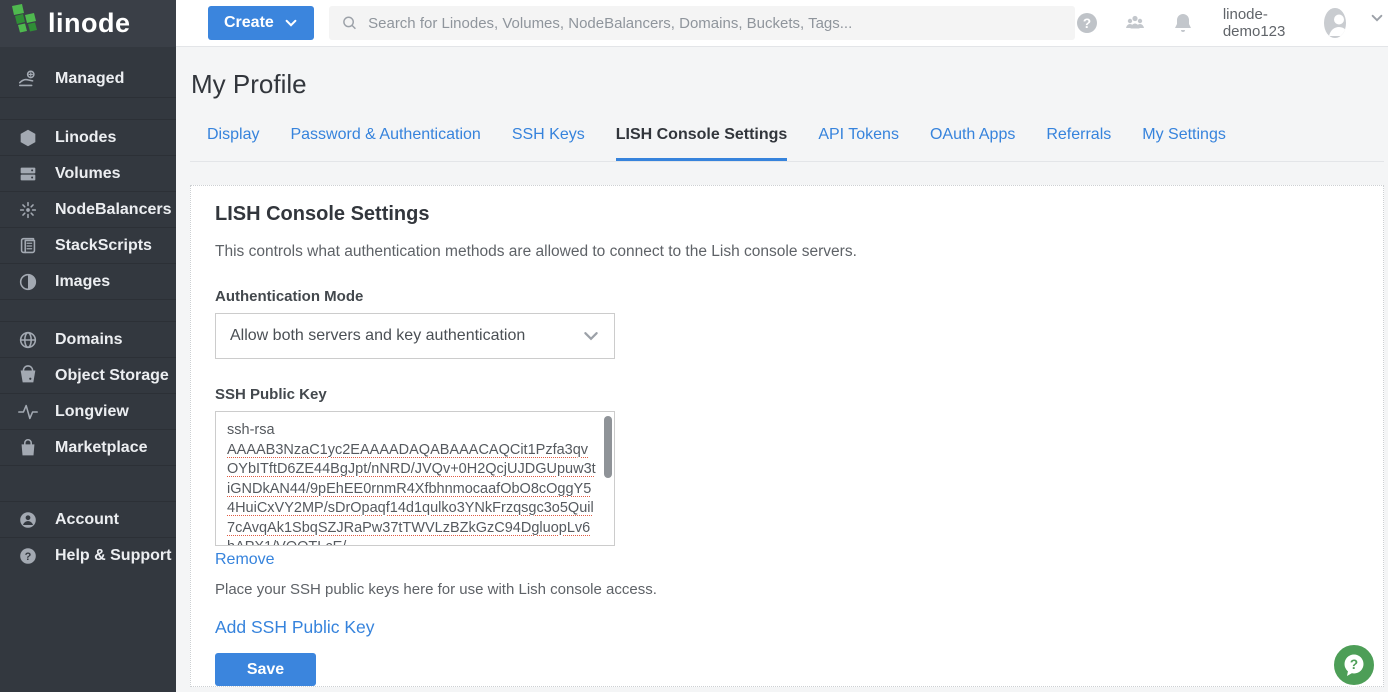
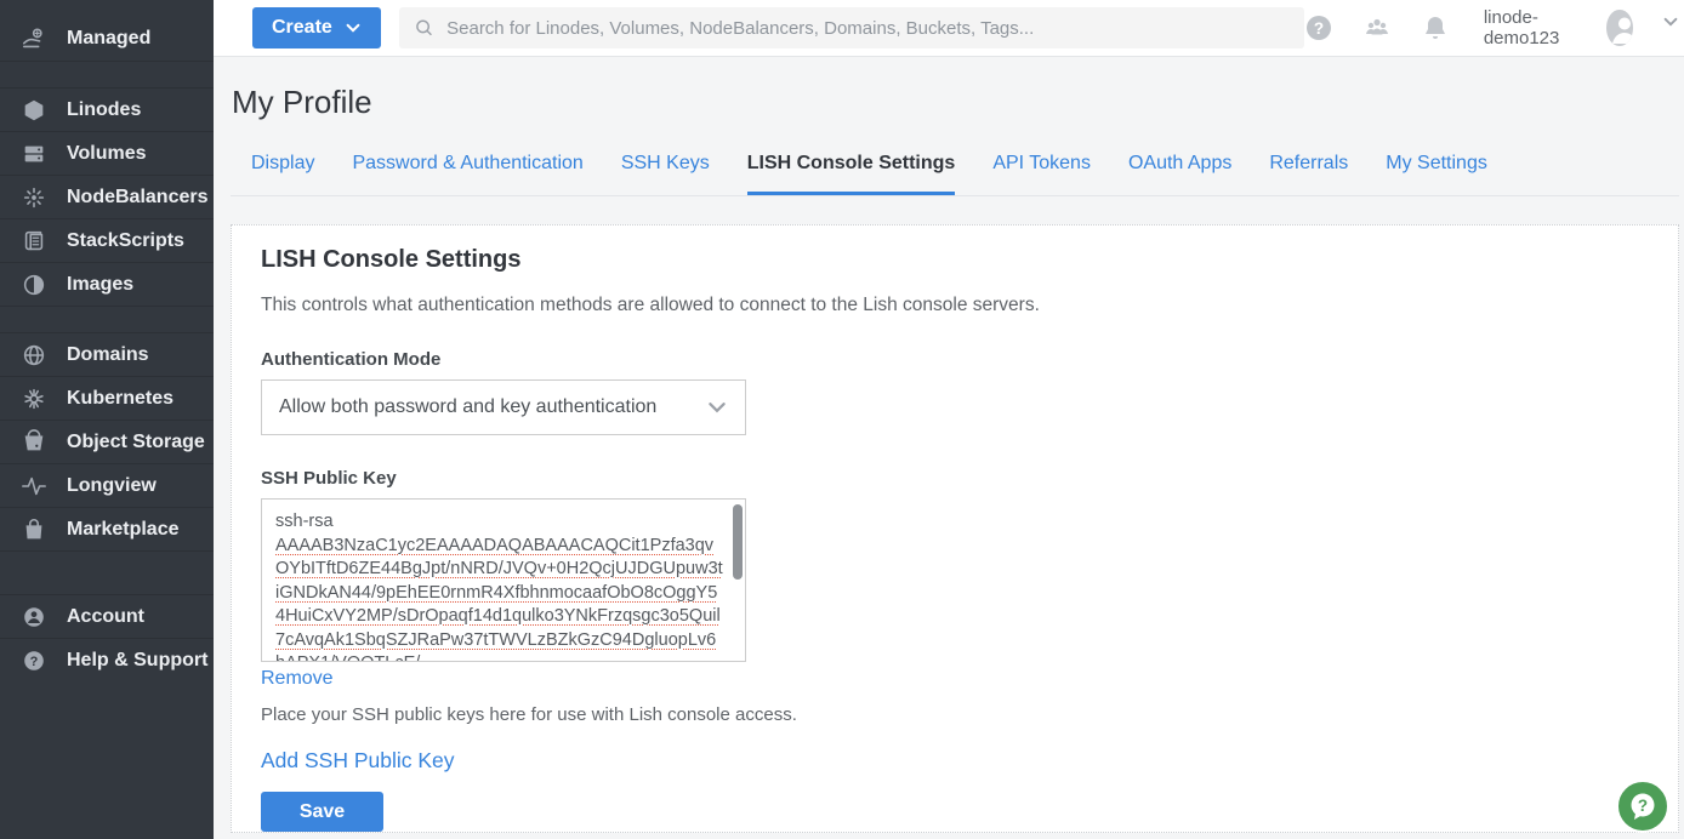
- linode
  Managed
  Linodes
  Volumes
  NodeBalancers
  StackScripts
  Images
  Domains
+ Kubernetes
  Object Storage
  Longview
  Marketplace
  Account
  ?
  Help & Support
  Create
  Search for Linodes, Volumes, NodeBalancers, Domains, Buckets, Tags...
  ?
  linode-demo123
  My Profile
  Display
  Password & Authentication
  SSH Keys
  LISH Console Settings
  API Tokens
  OAuth Apps
  Referrals
  My Settings
  LISH Console Settings
  This controls what authentication methods are allowed to connect to the Lish console servers.
  Authentication Mode
- Allow both servers and key authentication
+ Allow both password and key authentication
  SSH Public Key
  ssh-rsa AAAAB3NzaC1yc2EAAAADAQABAAACAQCit1Pzfa3qvOYbITftD6ZE44BgJpt/nNRD/JVQv+0H2QcjUJDGUpuw3tiGNDkAN44/9pEhEE0rnmR4XfbhnmocaafObO8cOggY54HuiCxVY2MP/sDrOpaqf14d1qulko3YNkFrzqsgc3o5Quil7cAvqAk1SbqSZJRaPw37tTWVLzBZkGzC94DgluopLv6
  Remove
  Place your SSH public keys here for use with Lish console access.
  Add SSH Public Key
  Save
  ?
